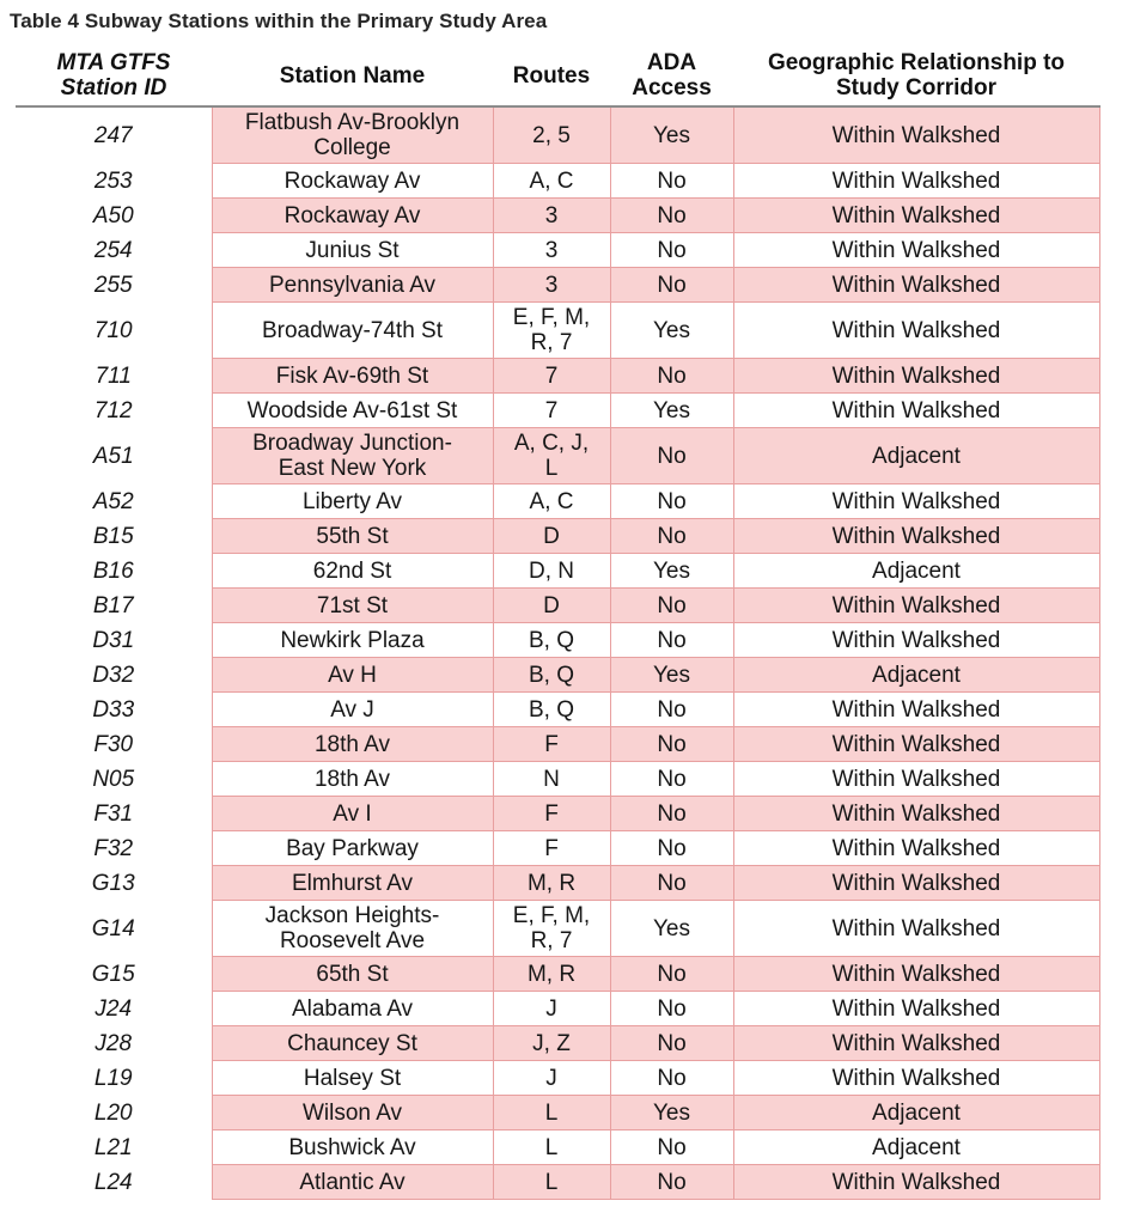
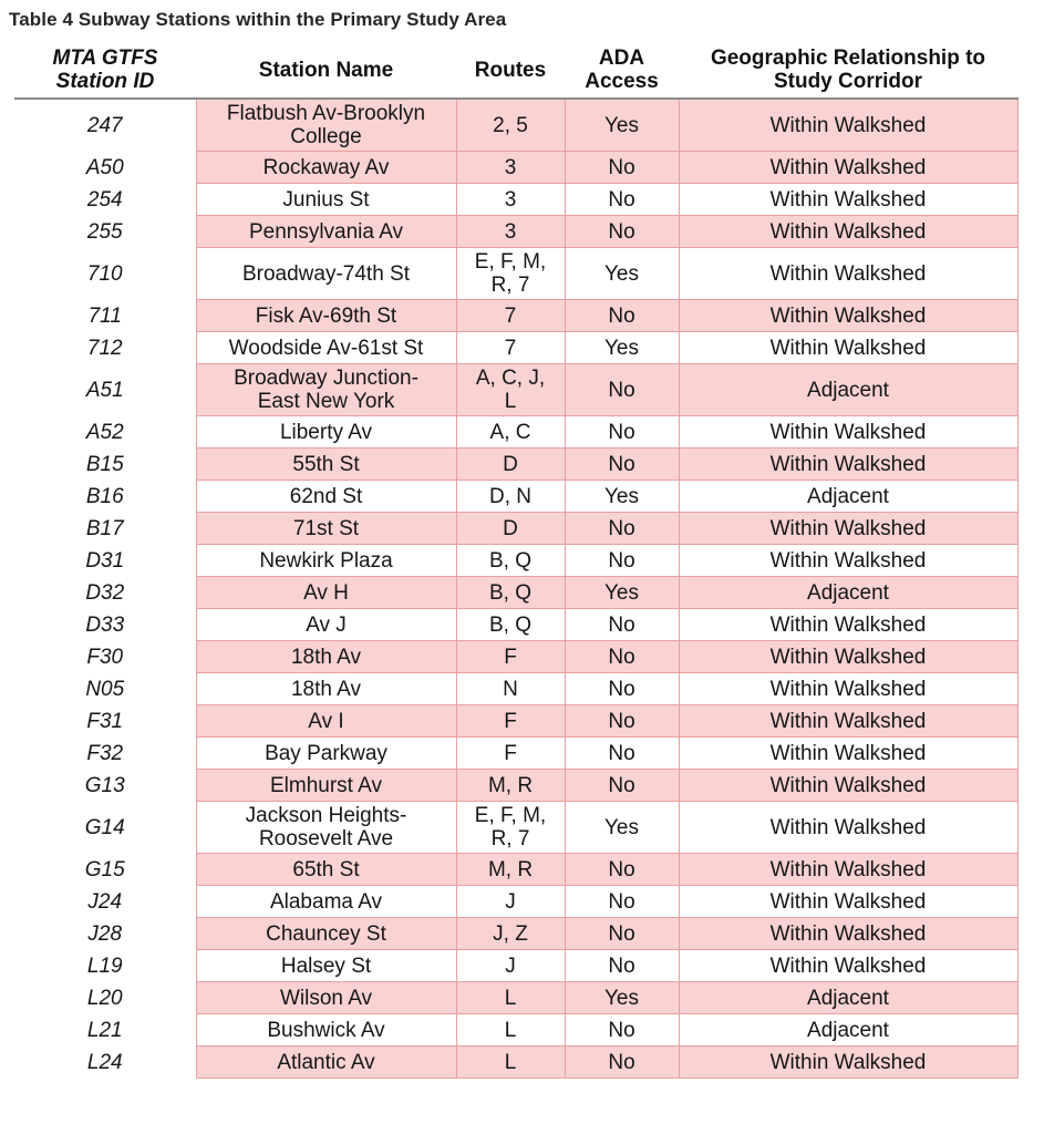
  Table 4 Subway Stations within the Primary Study Area
  MTA GTFS Station ID	Station Name	Routes	ADA Access	Geographic Relationship to Study Corridor
  247	Flatbush Av-Brooklyn College	2, 5	Yes	Within Walkshed
- 253	Rockaway Av	A, C	No	Within Walkshed
  A50	Rockaway Av	3	No	Within Walkshed
  254	Junius St	3	No	Within Walkshed
  255	Pennsylvania Av	3	No	Within Walkshed
  710	Broadway-74th St	E, F, M, R, 7	Yes	Within Walkshed
  711	Fisk Av-69th St	7	No	Within Walkshed
  712	Woodside Av-61st St	7	Yes	Within Walkshed
  A51	Broadway Junction- East New York	A, C, J, L	No	Adjacent
  A52	Liberty Av	A, C	No	Within Walkshed
  B15	55th St	D	No	Within Walkshed
  B16	62nd St	D, N	Yes	Adjacent
  B17	71st St	D	No	Within Walkshed
  D31	Newkirk Plaza	B, Q	No	Within Walkshed
  D32	Av H	B, Q	Yes	Adjacent
  D33	Av J	B, Q	No	Within Walkshed
  F30	18th Av	F	No	Within Walkshed
  N05	18th Av	N	No	Within Walkshed
  F31	Av I	F	No	Within Walkshed
  F32	Bay Parkway	F	No	Within Walkshed
  G13	Elmhurst Av	M, R	No	Within Walkshed
  G14	Jackson Heights- Roosevelt Ave	E, F, M, R, 7	Yes	Within Walkshed
  G15	65th St	M, R	No	Within Walkshed
  J24	Alabama Av	J	No	Within Walkshed
  J28	Chauncey St	J, Z	No	Within Walkshed
  L19	Halsey St	J	No	Within Walkshed
  L20	Wilson Av	L	Yes	Adjacent
  L21	Bushwick Av	L	No	Adjacent
  L24	Atlantic Av	L	No	Within Walkshed
